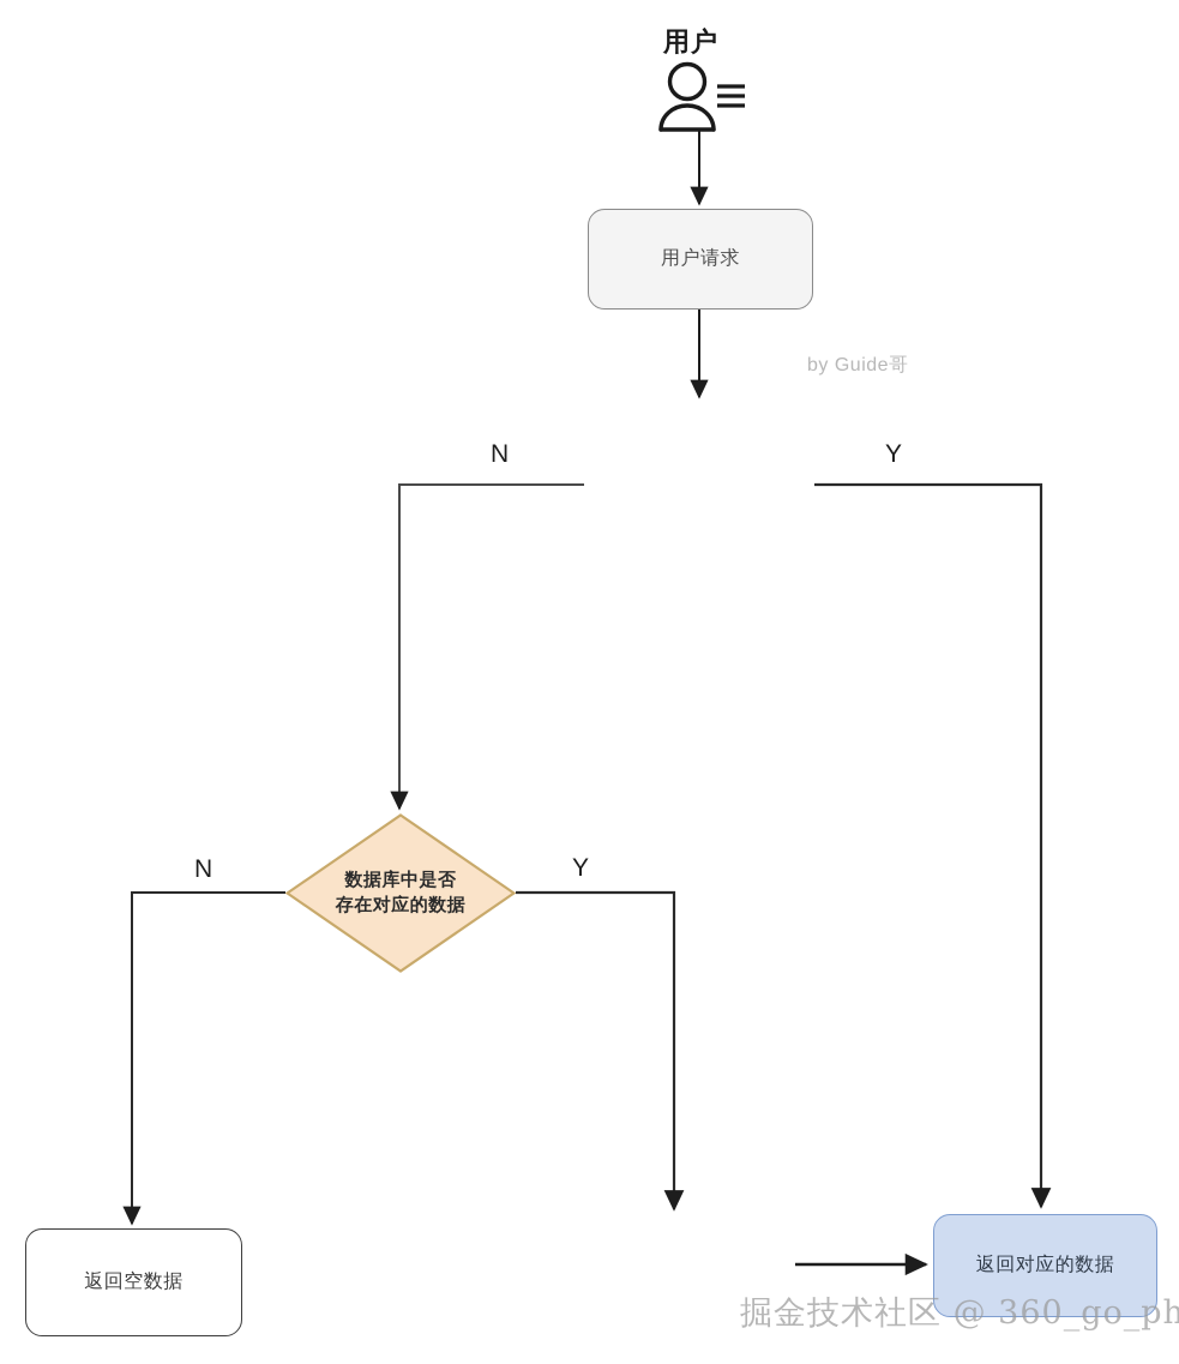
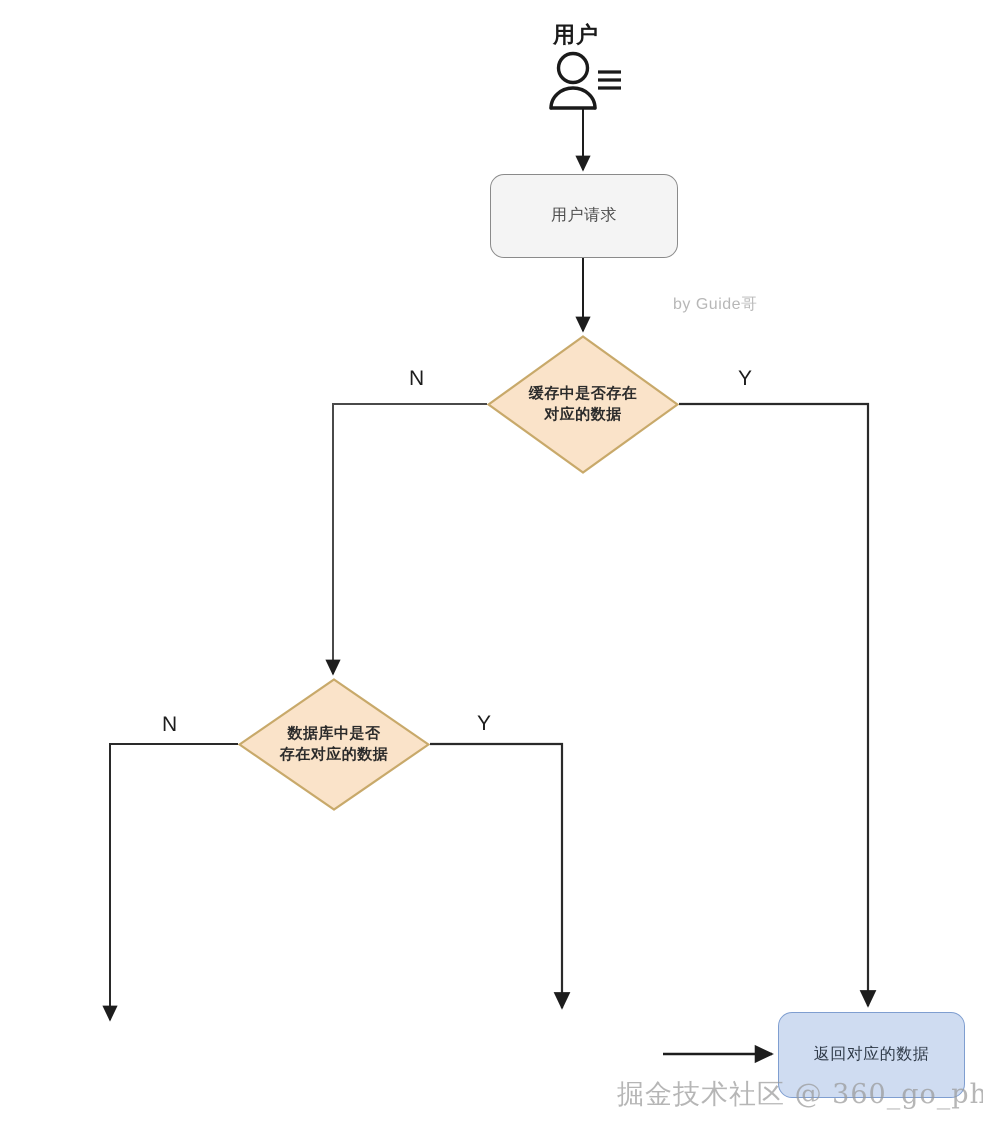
  用户
  by Guide哥
  用户请求
+ 缓存中是否存在
+ 对应的数据
  数据库中是否
  存在对应的数据
  N
  Y
  N
  Y
- 返回空数据
  返回对应的数据
  掘金技术社区 @ 360_go_ph
